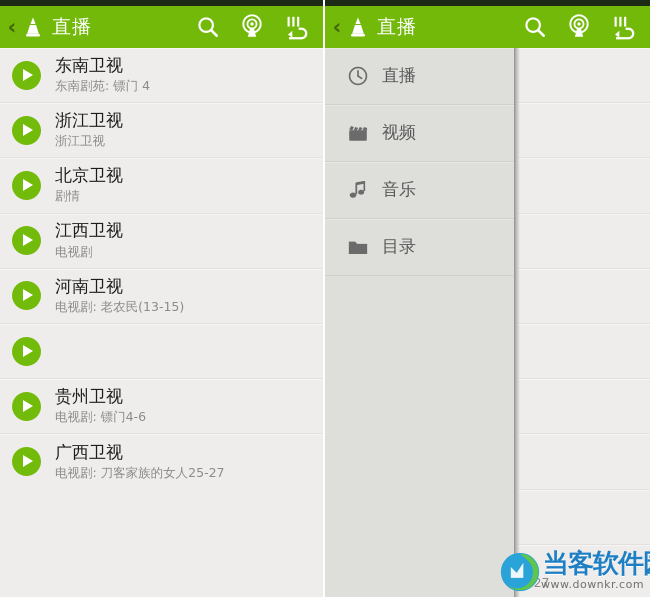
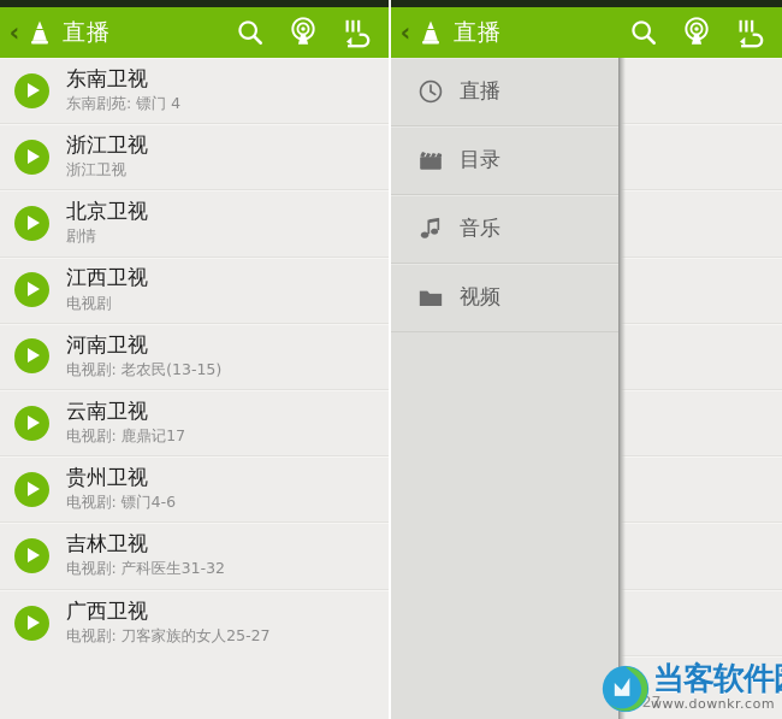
  ‹
  直播
  东南卫视
  东南剧苑: 镖门 4
  浙江卫视
  浙江卫视
  北京卫视
  剧情
  江西卫视
  电视剧
  河南卫视
  电视剧: 老农民(13-15)
+ 云南卫视
+ 电视剧: 鹿鼎记17
  贵州卫视
  电视剧: 镖门4-6
+ 吉林卫视
+ 电视剧: 产科医生31-32
  广西卫视
  电视剧: 刀客家族的女人25-27
  ‹
  直播
  直播
- 视频
+ 目录
  音乐
- 目录
+ 视频
  当客软件
  www.downkr.com
